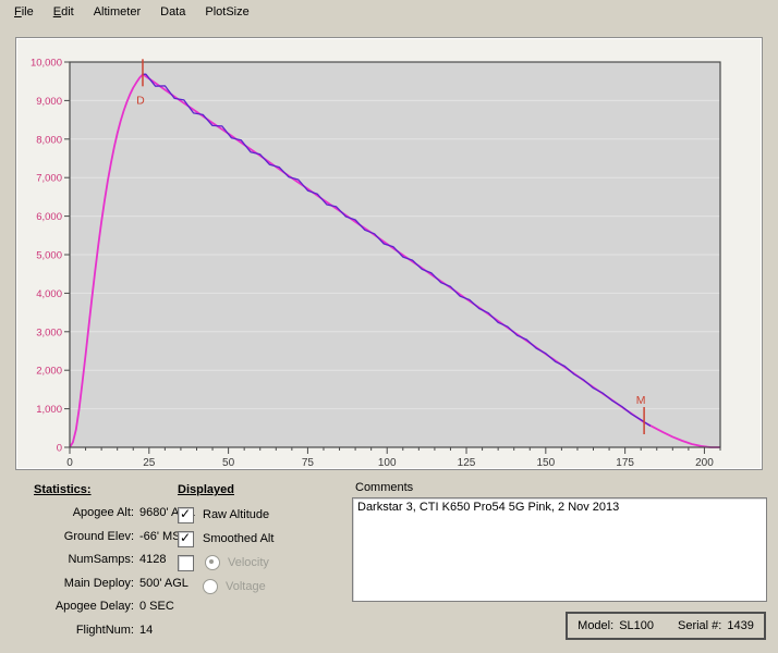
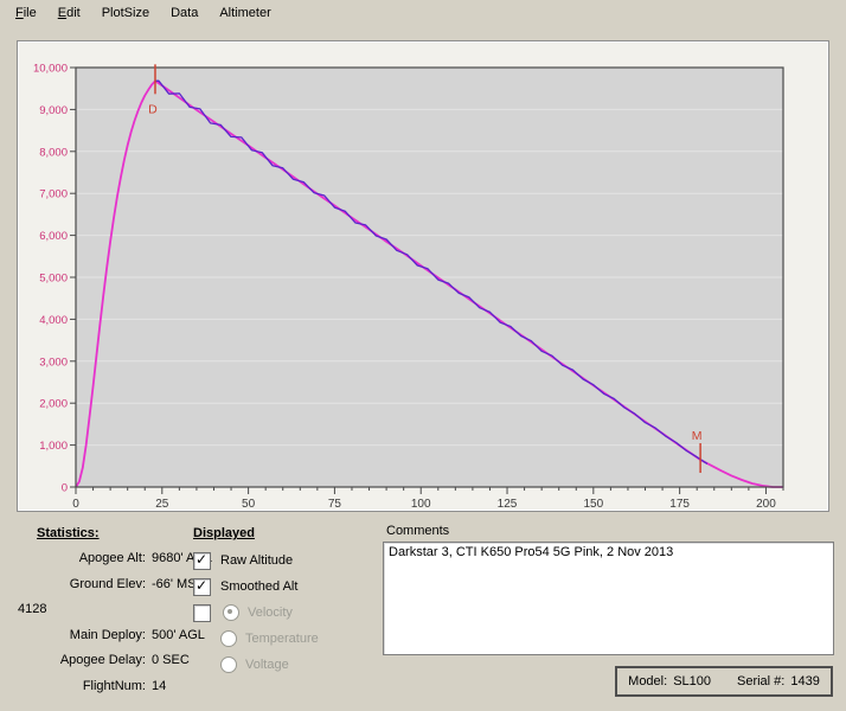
  File
  Edit
- Altimeter
+ PlotSize
  Data
- PlotSize
+ Altimeter
  0
  1,000
  2,000
  3,000
  4,000
  5,000
  6,000
  7,000
  8,000
  9,000
  10,000
  0
  25
  50
  75
  100
  125
  150
  175
  200
  D
  M
  Statistics:
  Apogee Alt:
  9680' A
  Ground Elev:
  -66' MS
- NumSamps:
  4128
  Main Deploy:
  500' AGL
  Apogee Delay:
  0 SEC
  FlightNum:
  14
  Displayed
  Raw Altitude
  Smoothed Alt
  Velocity
+ Temperature
  Voltage
  Comments
  Darkstar 3, CTI K650 Pro54 5G Pink, 2 Nov 2013
  Model: SL100
  Serial #: 1439
